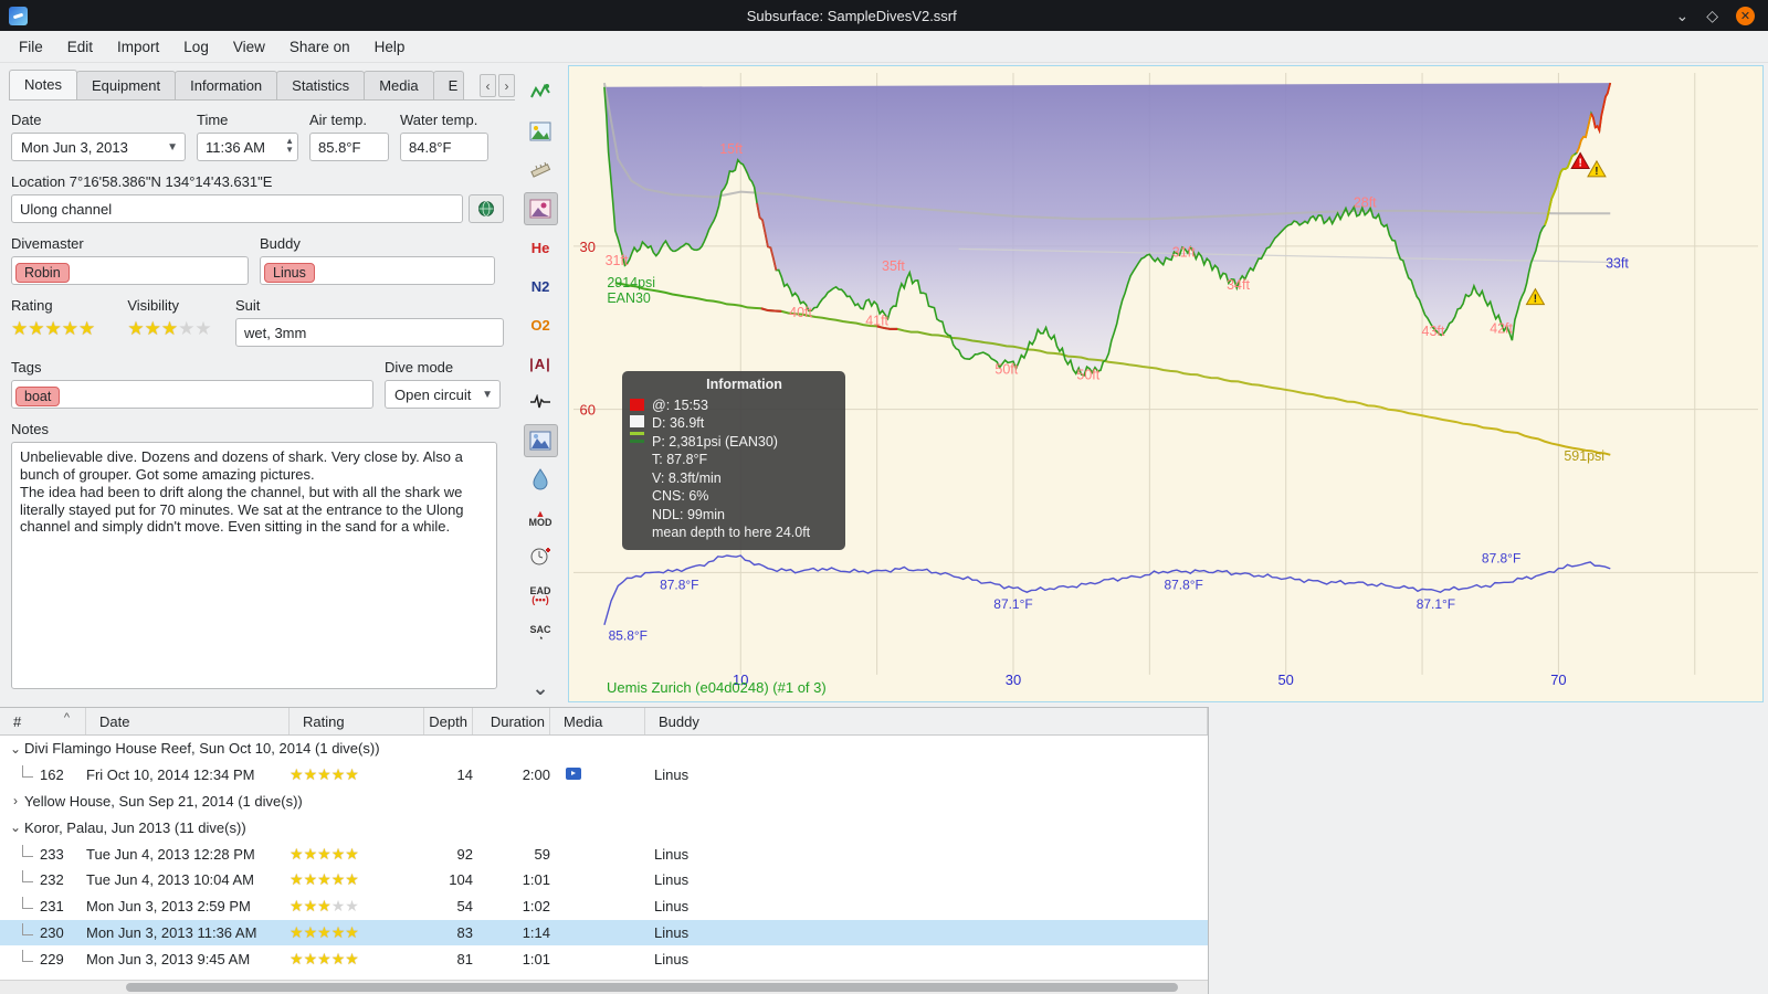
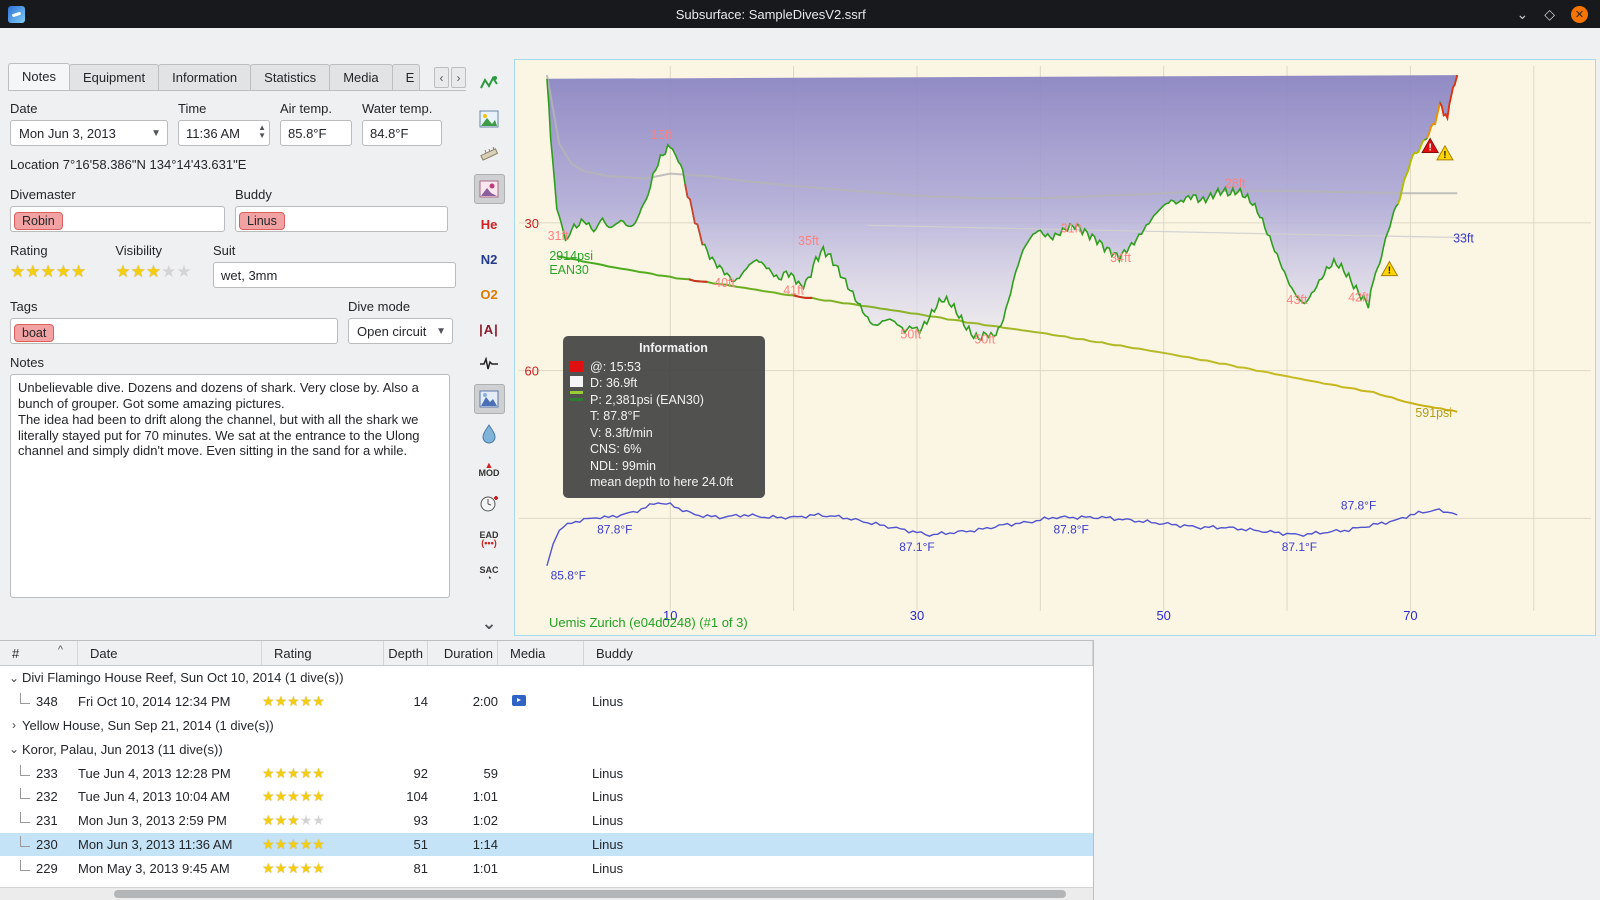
  Subsurface: SampleDivesV2.ssrf
  ⌄
  ◇
  ✕
- File
- Edit
- Import
- Log
- View
- Share on
- Help
  Notes
  Equipment
  Information
  Statistics
  Media
  E
  ‹
  ›
  Date
  Mon Jun 3, 2013
  ▼
  Time
  11:36 AM
  ▲
  ▼
  Air temp.
  85.8°F
  Water temp.
  84.8°F
  Location 7°16'58.386"N 134°14'43.631"E
- Ulong channel
  Divemaster
  Robin
  Buddy
  Linus
  Rating
  ★★★★★
  Visibility
  ★★★★★
  Suit
  wet, 3mm
  Tags
  boat
  Dive mode
  Open circuit
  ▼
  Notes
  He
  N2
  O2
  |A|
  ▲
  MOD
  EAD
  (•••)
  SAC
  ◔
  ⌄
  10
  30
  50
  70
  30
  60
  15ft
  31ft
  35ft
  40ft
  41ft
  50ft
  50ft
  31ft
  34ft
  28ft
  43ft
  42ft
  33ft
  2914psi
  EAN30
  591psi
  85.8°F
  87.8°F
  87.1°F
  87.8°F
  87.1°F
  87.8°F
  !
  !
  !
  Information
  @: 15:53
  D: 36.9ft
  P: 2,381psi (EAN30)
  T: 87.8°F
  V: 8.3ft/min
  CNS: 6%
  NDL: 99min
  mean depth to here 24.0ft
  Uemis Zurich (e04d0248) (#1 of 3)
  #
  ^
  Date
  Rating
  Depth
  Duration
  Media
  Buddy
  ⌄
  Divi Flamingo House Reef, Sun Oct 10, 2014 (1 dive(s))
- 162
+ 348
  Fri Oct 10, 2014 12:34 PM
  ★★★★★
  14
  2:00
  Linus
  ›
  Yellow House, Sun Sep 21, 2014 (1 dive(s))
  ⌄
  Koror, Palau, Jun 2013 (11 dive(s))
  233
  Tue Jun 4, 2013 12:28 PM
  ★★★★★
  92
  59
  Linus
  232
  Tue Jun 4, 2013 10:04 AM
  ★★★★★
  104
  1:01
  Linus
  231
  Mon Jun 3, 2013 2:59 PM
  ★★★★★
- 54
+ 93
  1:02
  Linus
  230
  Mon Jun 3, 2013 11:36 AM
  ★★★★★
- 83
+ 51
  1:14
  Linus
  229
- Mon Jun 3, 2013 9:45 AM
+ Mon May 3, 2013 9:45 AM
  ★★★★★
  81
  1:01
  Linus
